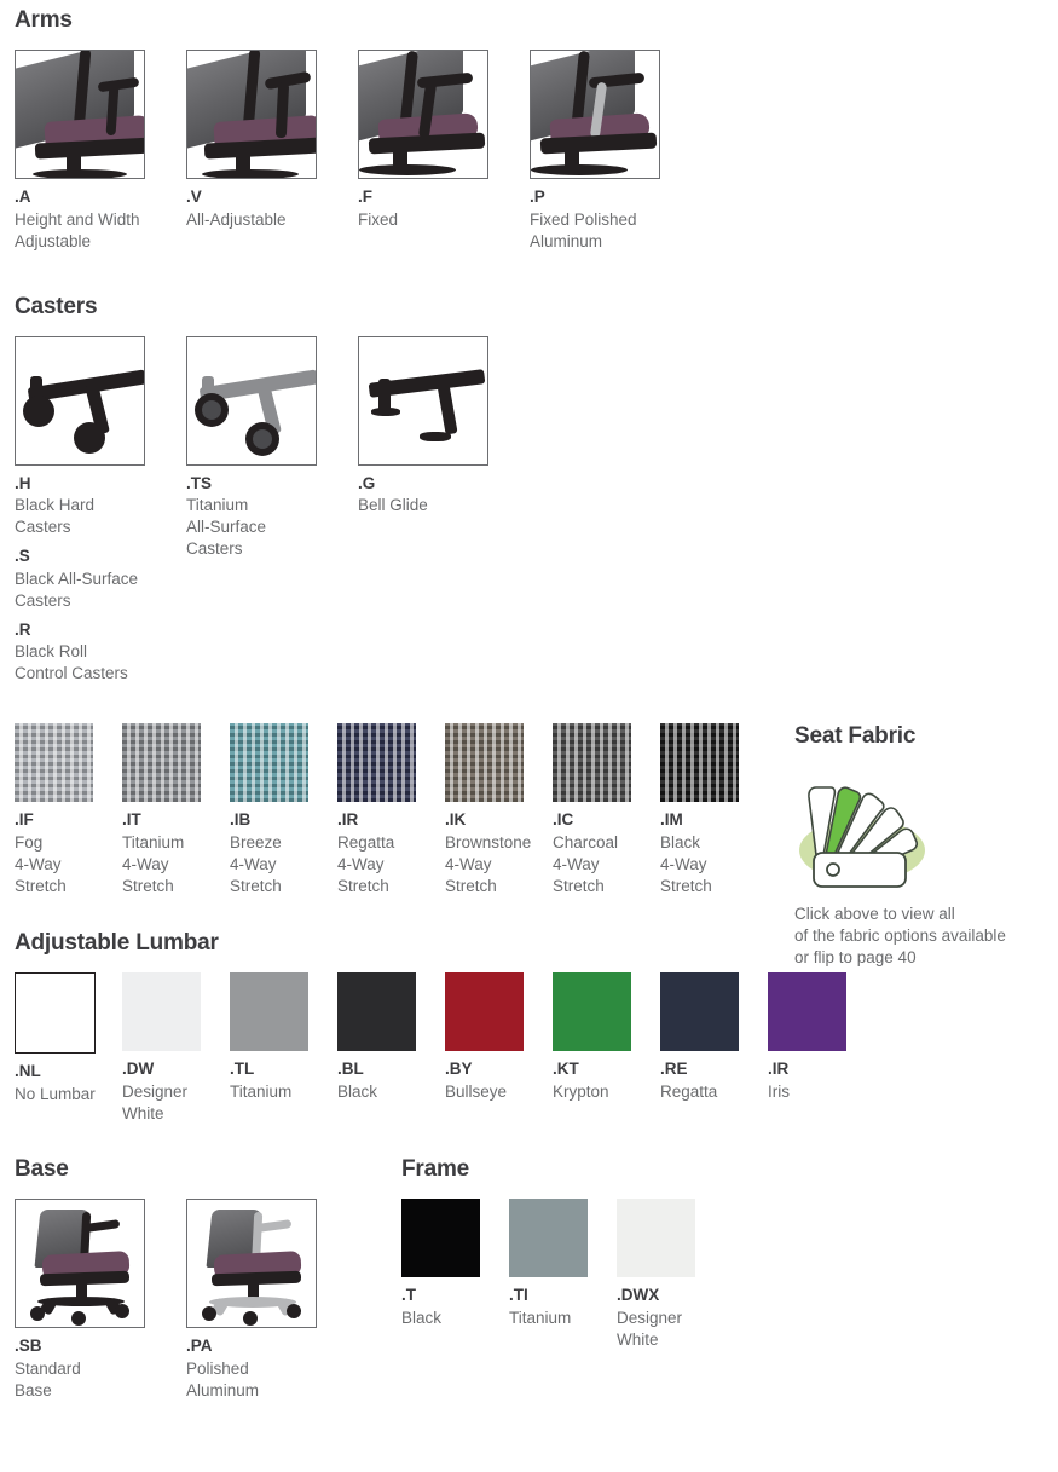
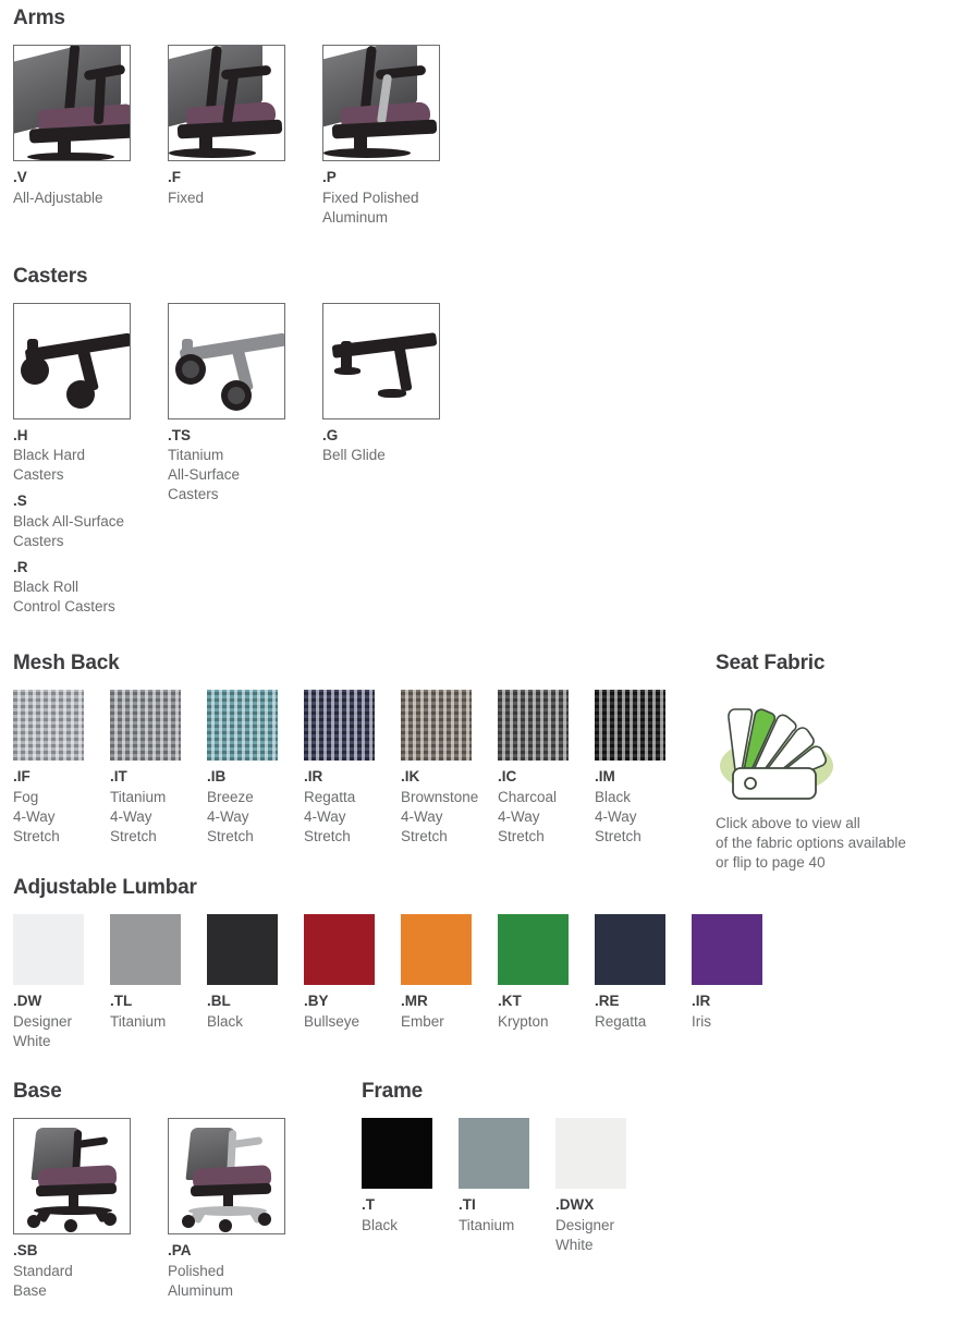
  Arms
- .A
- Height and Width
- Adjustable
  .V
  All-Adjustable
  .F
  Fixed
  .P
  Fixed Polished
  Aluminum
  Casters
  .H
  Black Hard
  Casters
  .S
  Black All-Surface
  Casters
  .R
  Black Roll
  Control Casters
  .TS
  Titanium
  All-Surface
  Casters
  .G
  Bell Glide
+ Mesh Back
  .IF
  Fog
  4-Way
  Stretch
  .IT
  Titanium
  4-Way
  Stretch
  .IB
  Breeze
  4-Way
  Stretch
  .IR
  Regatta
  4-Way
  Stretch
  .IK
  Brownstone
  4-Way
  Stretch
  .IC
  Charcoal
  4-Way
  Stretch
  .IM
  Black
  4-Way
  Stretch
  Seat Fabric
  Click above to view all
  of the fabric options available
  or flip to page 40
  Adjustable Lumbar
- .NL
- No Lumbar
  .DW
  Designer
  White
  .TL
  Titanium
  .BL
  Black
  .BY
  Bullseye
+ .MR
+ Ember
  .KT
  Krypton
  .RE
  Regatta
  .IR
  Iris
  Base
  .SB
  Standard
  Base
  .PA
  Polished
  Aluminum
  Frame
  .T
  Black
  .TI
  Titanium
  .DWX
  Designer
  White
